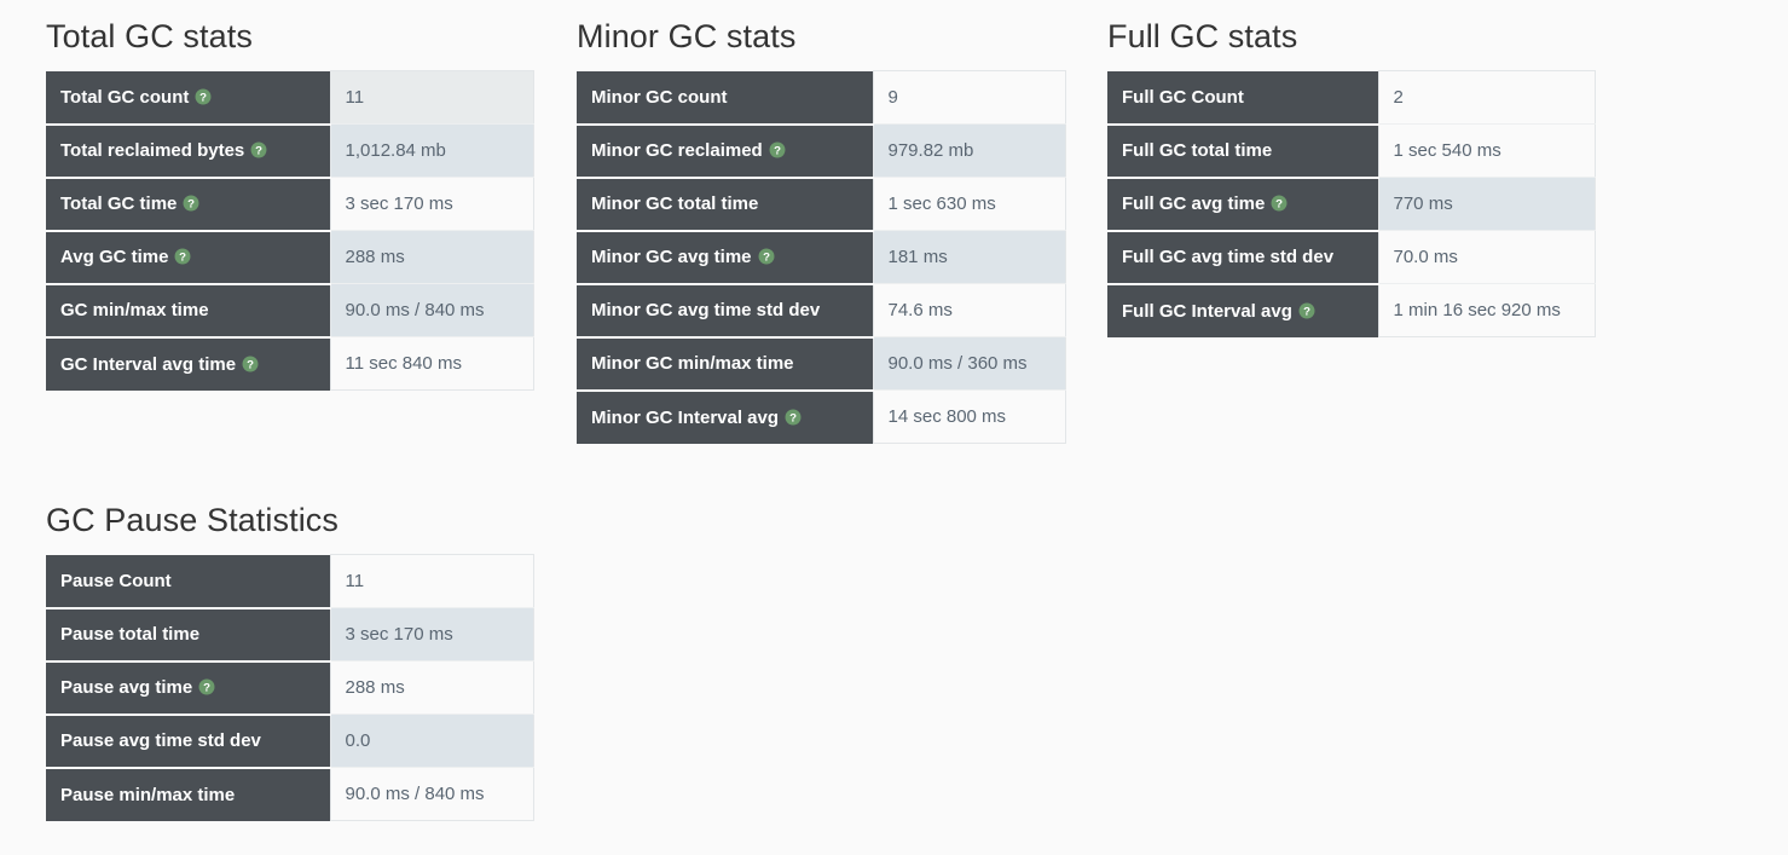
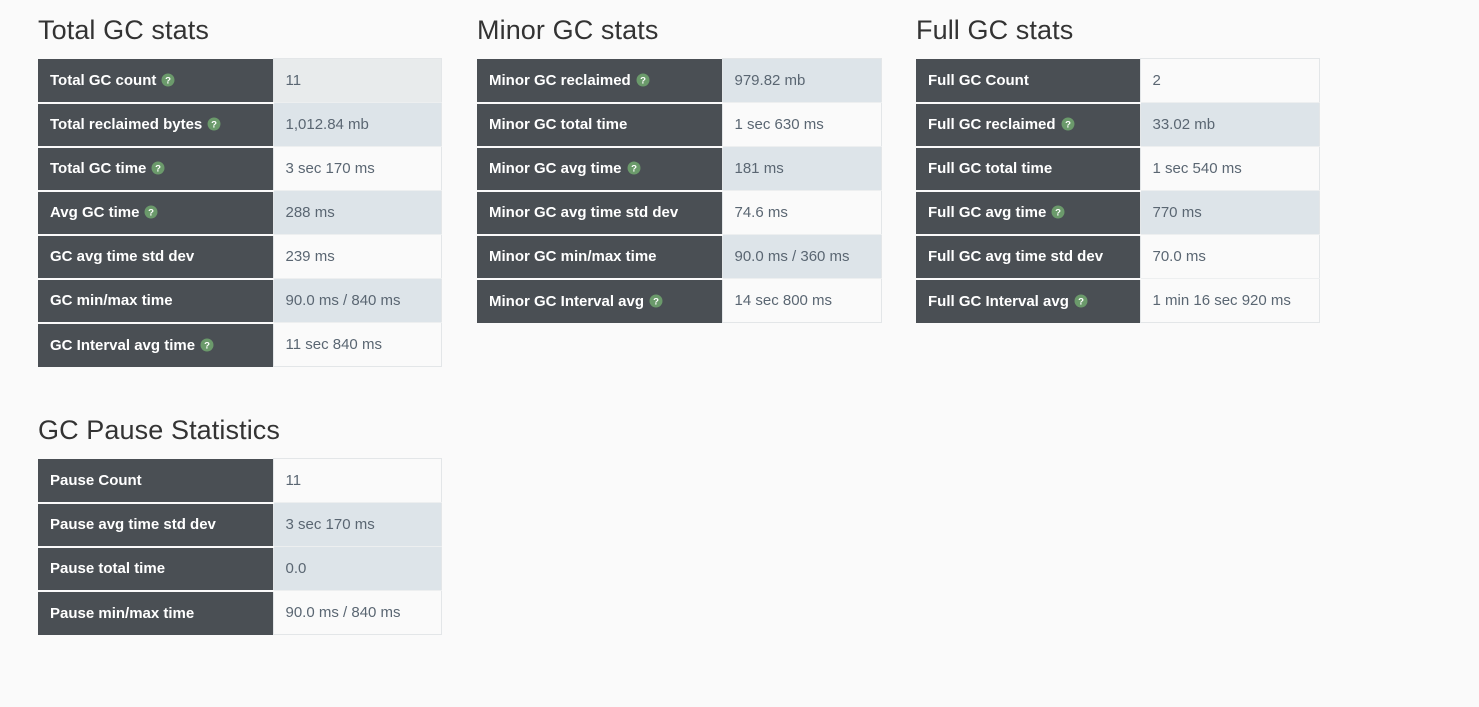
  Total GC stats
  Total GC count ?	11
  Total reclaimed bytes ?	1,012.84 mb
  Total GC time ?	3 sec 170 ms
  Avg GC time ?	288 ms
+ GC avg time std dev	239 ms
  GC min/max time	90.0 ms / 840 ms
  GC Interval avg time ?	11 sec 840 ms
  Minor GC stats
- Minor GC count	9
  Minor GC reclaimed ?	979.82 mb
  Minor GC total time	1 sec 630 ms
  Minor GC avg time ?	181 ms
  Minor GC avg time std dev	74.6 ms
  Minor GC min/max time	90.0 ms / 360 ms
  Minor GC Interval avg ?	14 sec 800 ms
  Full GC stats
  Full GC Count	2
+ Full GC reclaimed ?	33.02 mb
  Full GC total time	1 sec 540 ms
  Full GC avg time ?	770 ms
  Full GC avg time std dev	70.0 ms
  Full GC Interval avg ?	1 min 16 sec 920 ms
  GC Pause Statistics
  Pause Count	11
- Pause total time	3 sec 170 ms
+ Pause avg time std dev	3 sec 170 ms
- Pause avg time ?	288 ms
- Pause avg time std dev	0.0
+ Pause total time	0.0
  Pause min/max time	90.0 ms / 840 ms
